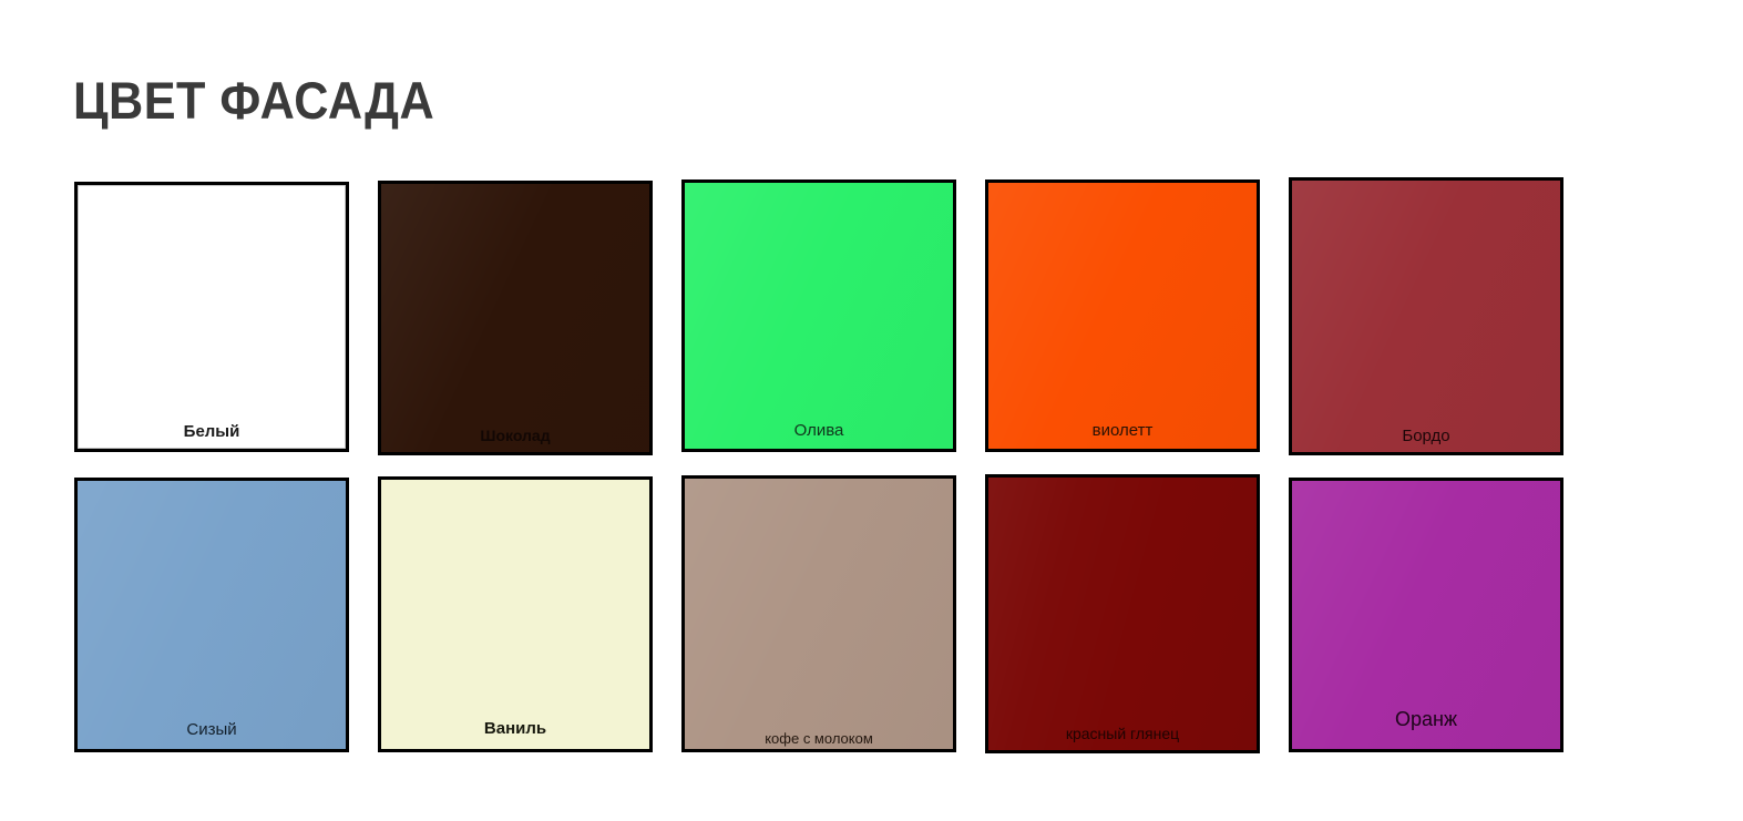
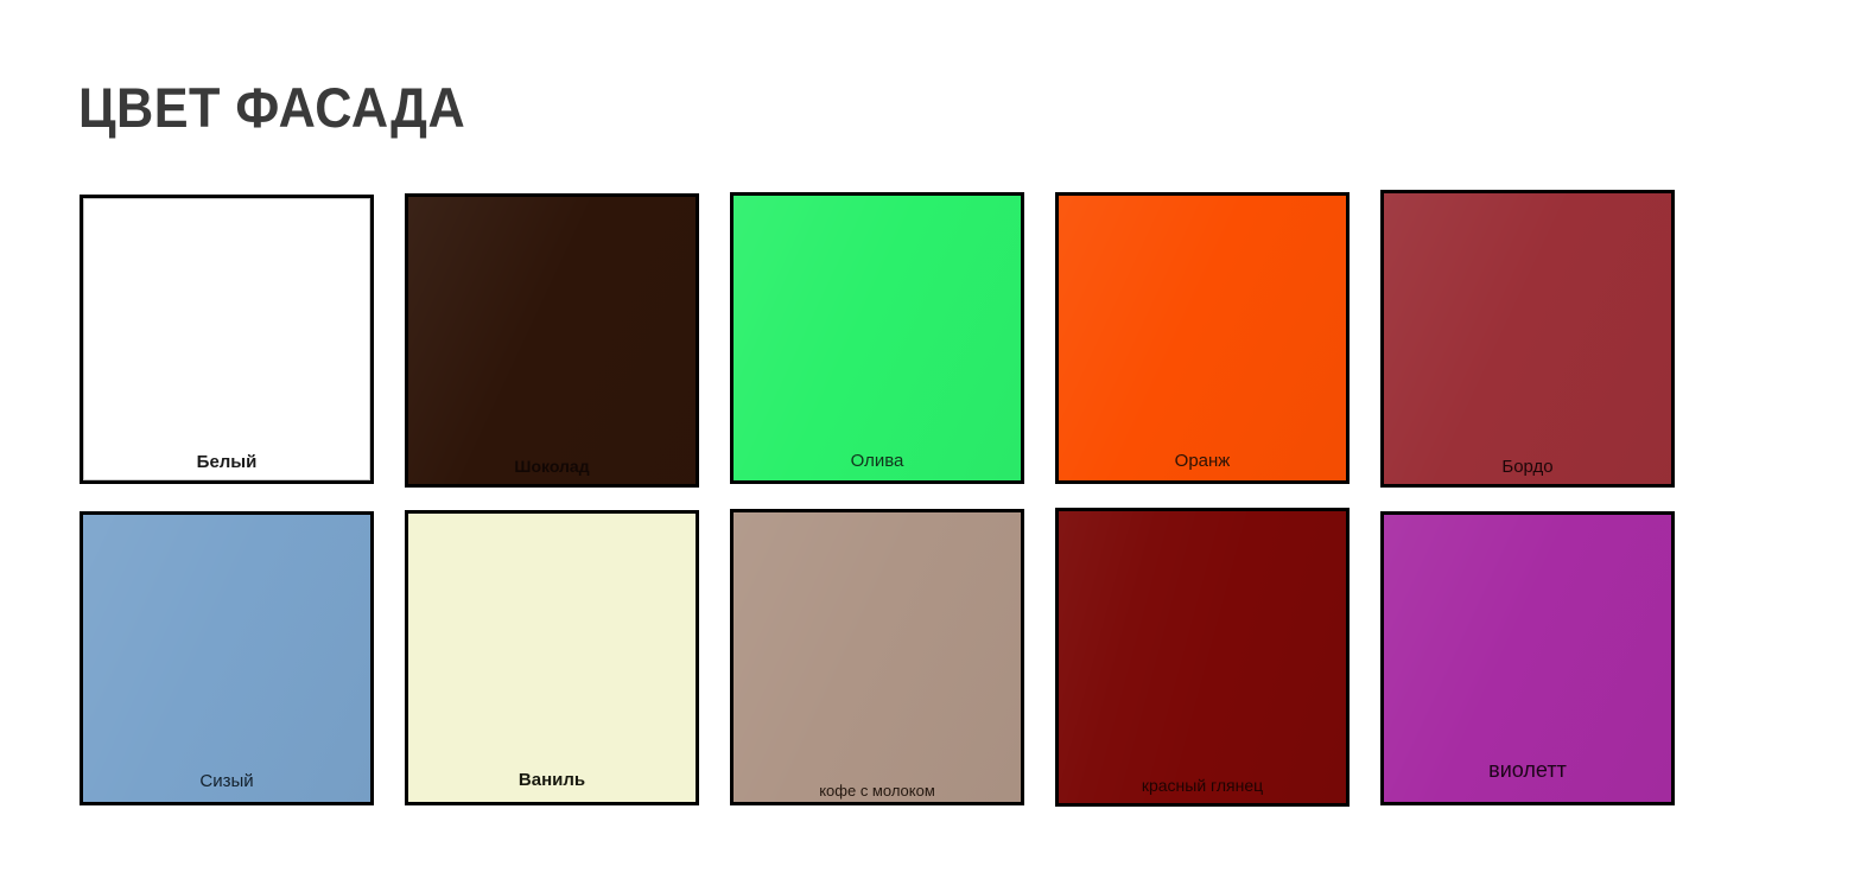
  ЦВЕТ ФАСАДА
  Белый
  Шоколад
  Олива
- виолетт
+ Оранж
  Бордо
  Сизый
  Ваниль
  кофе с молоком
  красный глянец
- Оранж
+ виолетт
